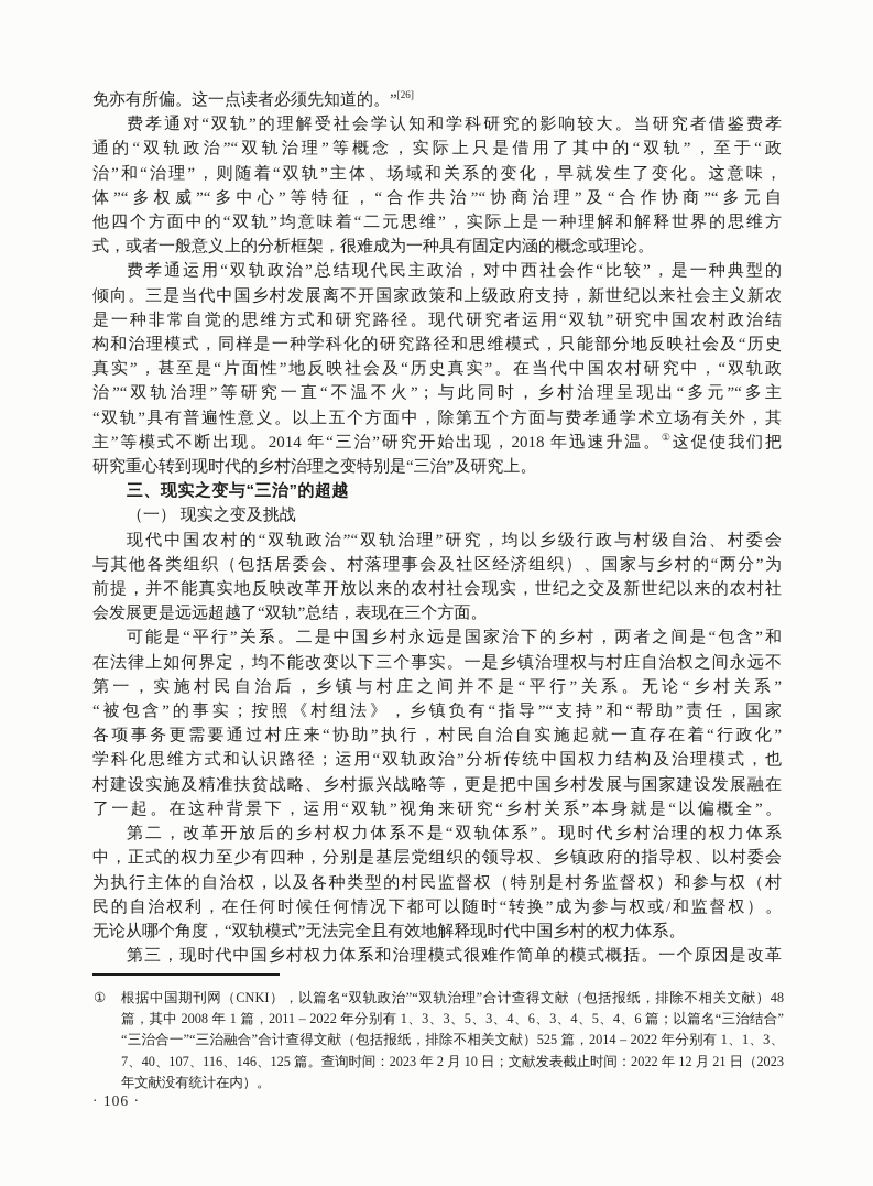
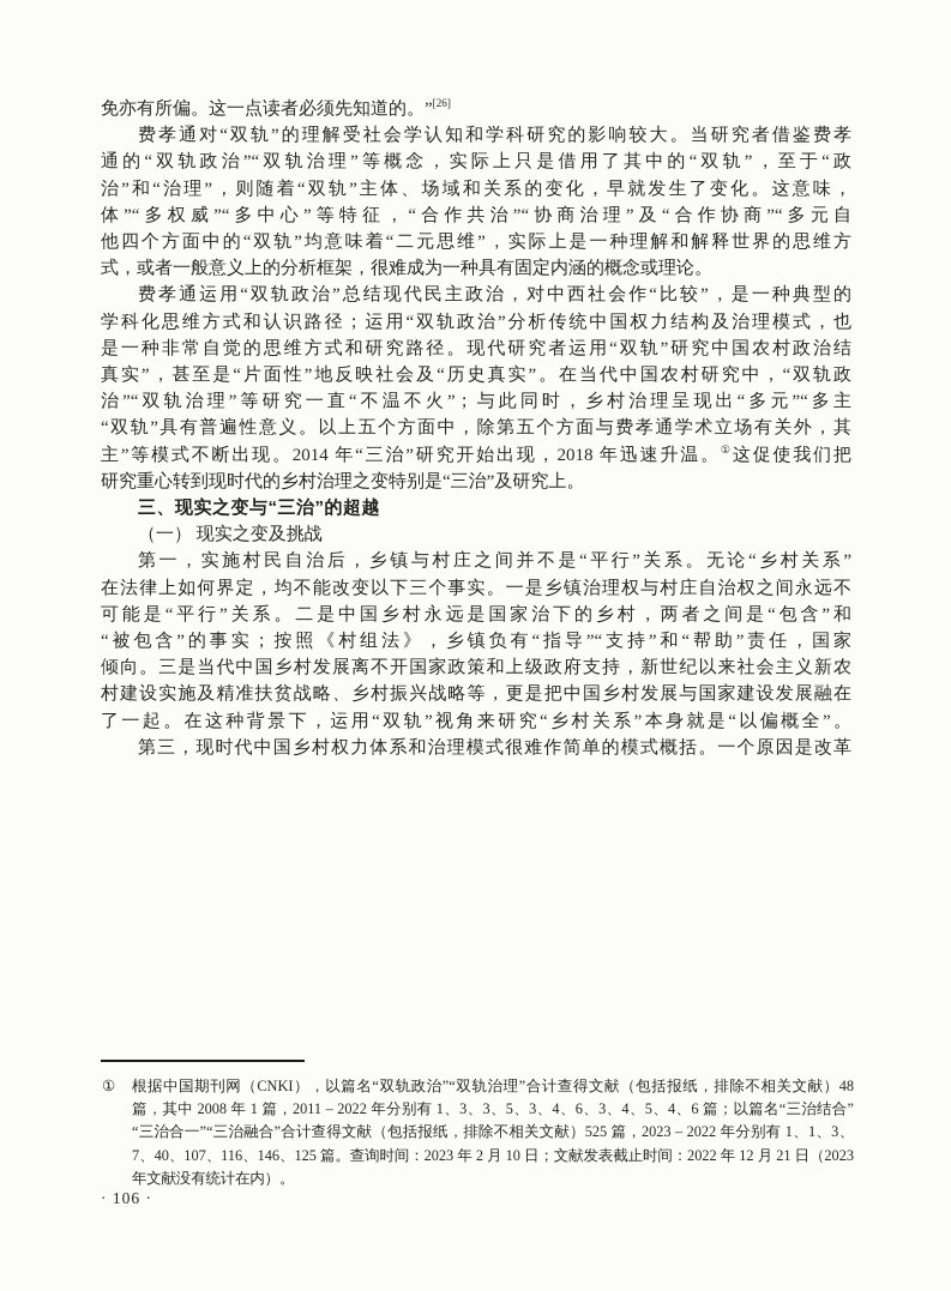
  免亦有所偏。这一点读者必须先知道的。”[26]
  费孝通对“双轨”的理解受社会学认知和学科研究的影响较大。当研究者借鉴费孝
  通的“双轨政治”“双轨治理”等概念，实际上只是借用了其中的“双轨”，至于“政
  治”和“治理”，则随着“双轨”主体、场域和关系的变化，早就发生了变化。这意味，
  体”“多权威”“多中心”等特征，“合作共治”“协商治理”及“合作协商”“多元自
  他四个方面中的“双轨”均意味着“二元思维”，实际上是一种理解和解释世界的思维方
  式，或者一般意义上的分析框架，很难成为一种具有固定内涵的概念或理论。
  费孝通运用“双轨政治”总结现代民主政治，对中西社会作“比较”，是一种典型的
- 倾向。三是当代中国乡村发展离不开国家政策和上级政府支持，新世纪以来社会主义新农
+ 学科化思维方式和认识路径；运用“双轨政治”分析传统中国权力结构及治理模式，也
  是一种非常自觉的思维方式和研究路径。现代研究者运用“双轨”研究中国农村政治结
- 构和治理模式，同样是一种学科化的研究路径和思维模式，只能部分地反映社会及“历史
  真实”，甚至是“片面性”地反映社会及“历史真实”。在当代中国农村研究中，“双轨政
  治”“双轨治理”等研究一直“不温不火”；与此同时，乡村治理呈现出“多元”“多主
  “双轨”具有普遍性意义。以上五个方面中，除第五个方面与费孝通学术立场有关外，其
  主”等模式不断出现。2014 年“三治”研究开始出现，2018 年迅速升温。①这促使我们把
  研究重心转到现时代的乡村治理之变特别是“三治”及研究上。
  三、现实之变与“三治”的超越
  （一） 现实之变及挑战
- 现代中国农村的“双轨政治”“双轨治理”研究，均以乡级行政与村级自治、村委会
- 与其他各类组织（包括居委会、村落理事会及社区经济组织）、国家与乡村的“两分”为
- 前提，并不能真实地反映改革开放以来的农村社会现实，世纪之交及新世纪以来的农村社
- 会发展更是远远超越了“双轨”总结，表现在三个方面。
- 可能是“平行”关系。二是中国乡村永远是国家治下的乡村，两者之间是“包含”和
+ 第一，实施村民自治后，乡镇与村庄之间并不是“平行”关系。无论“乡村关系”
  在法律上如何界定，均不能改变以下三个事实。一是乡镇治理权与村庄自治权之间永远不
- 第一，实施村民自治后，乡镇与村庄之间并不是“平行”关系。无论“乡村关系”
+ 可能是“平行”关系。二是中国乡村永远是国家治下的乡村，两者之间是“包含”和
  “被包含”的事实；按照《村组法》，乡镇负有“指导”“支持”和“帮助”责任，国家
- 各项事务更需要通过村庄来“协助”执行，村民自治自实施起就一直存在着“行政化”
- 学科化思维方式和认识路径；运用“双轨政治”分析传统中国权力结构及治理模式，也
+ 倾向。三是当代中国乡村发展离不开国家政策和上级政府支持，新世纪以来社会主义新农
  村建设实施及精准扶贫战略、乡村振兴战略等，更是把中国乡村发展与国家建设发展融在
  了一起。在这种背景下，运用“双轨”视角来研究“乡村关系”本身就是“以偏概全”。
- 第二，改革开放后的乡村权力体系不是“双轨体系”。现时代乡村治理的权力体系
- 中，正式的权力至少有四种，分别是基层党组织的领导权、乡镇政府的指导权、以村委会
- 为执行主体的自治权，以及各种类型的村民监督权（特别是村务监督权）和参与权（村
- 民的自治权利，在任何时候任何情况下都可以随时“转换”成为参与权或/和监督权）。
- 无论从哪个角度，“双轨模式”无法完全且有效地解释现时代中国乡村的权力体系。
  第三，现时代中国乡村权力体系和治理模式很难作简单的模式概括。一个原因是改革
  ①
  根据中国期刊网（CNKI），以篇名“双轨政治”“双轨治理”合计查得文献（包括报纸，排除不相关文献）48
  篇，其中 2008 年 1 篇，2011 – 2022 年分别有 1、3、3、5、3、4、6、3、4、5、4、6 篇；以篇名“三治结合”
- “三治合一”“三治融合”合计查得文献（包括报纸，排除不相关文献）525 篇，2014 – 2022 年分别有 1、1、3、
+ “三治合一”“三治融合”合计查得文献（包括报纸，排除不相关文献）525 篇，2023 – 2022 年分别有 1、1、3、
  7、40、107、116、146、125 篇。查询时间：2023 年 2 月 10 日；文献发表截止时间：2022 年 12 月 21 日（2023
  年文献没有统计在内）。
  · 106 ·
